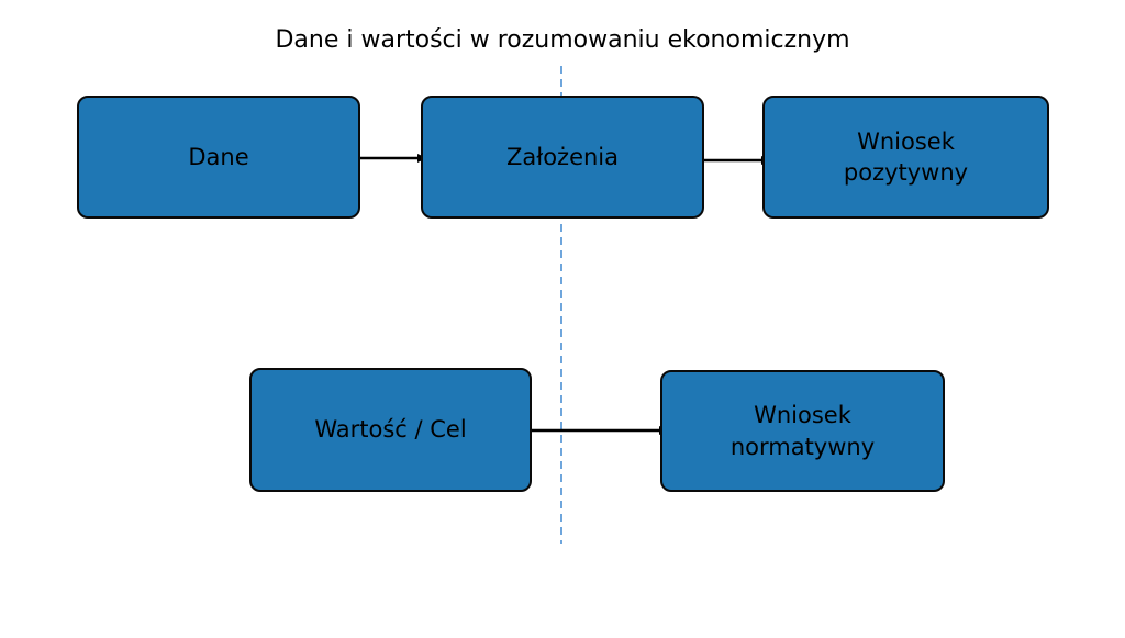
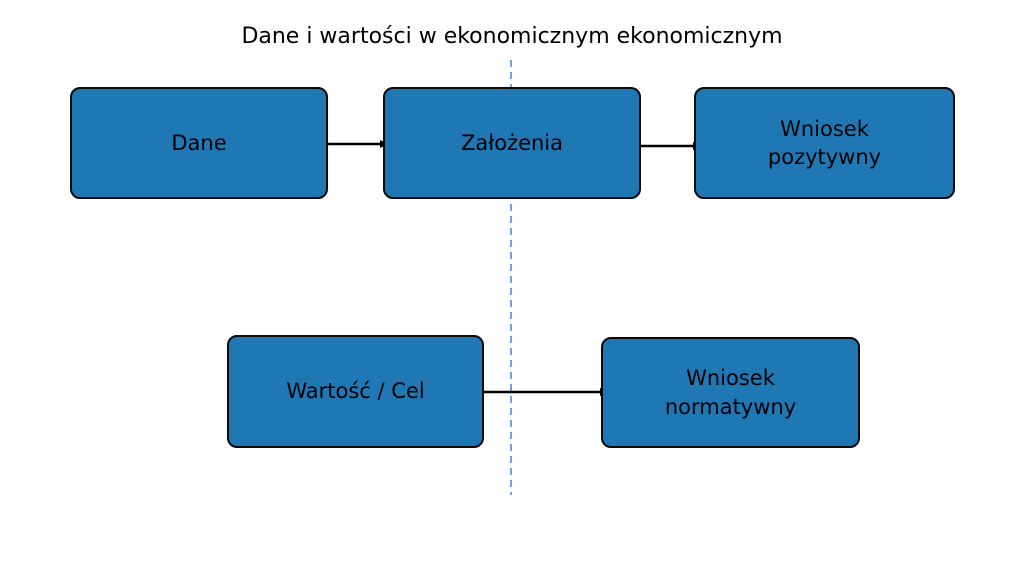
- Dane i wartości w rozumowaniu ekonomicznym
+ Dane i wartości w ekonomicznym ekonomicznym
  Dane
  Założenia
  Wniosek
  pozytywny
  Wartość / Cel
  Wniosek
  normatywny
